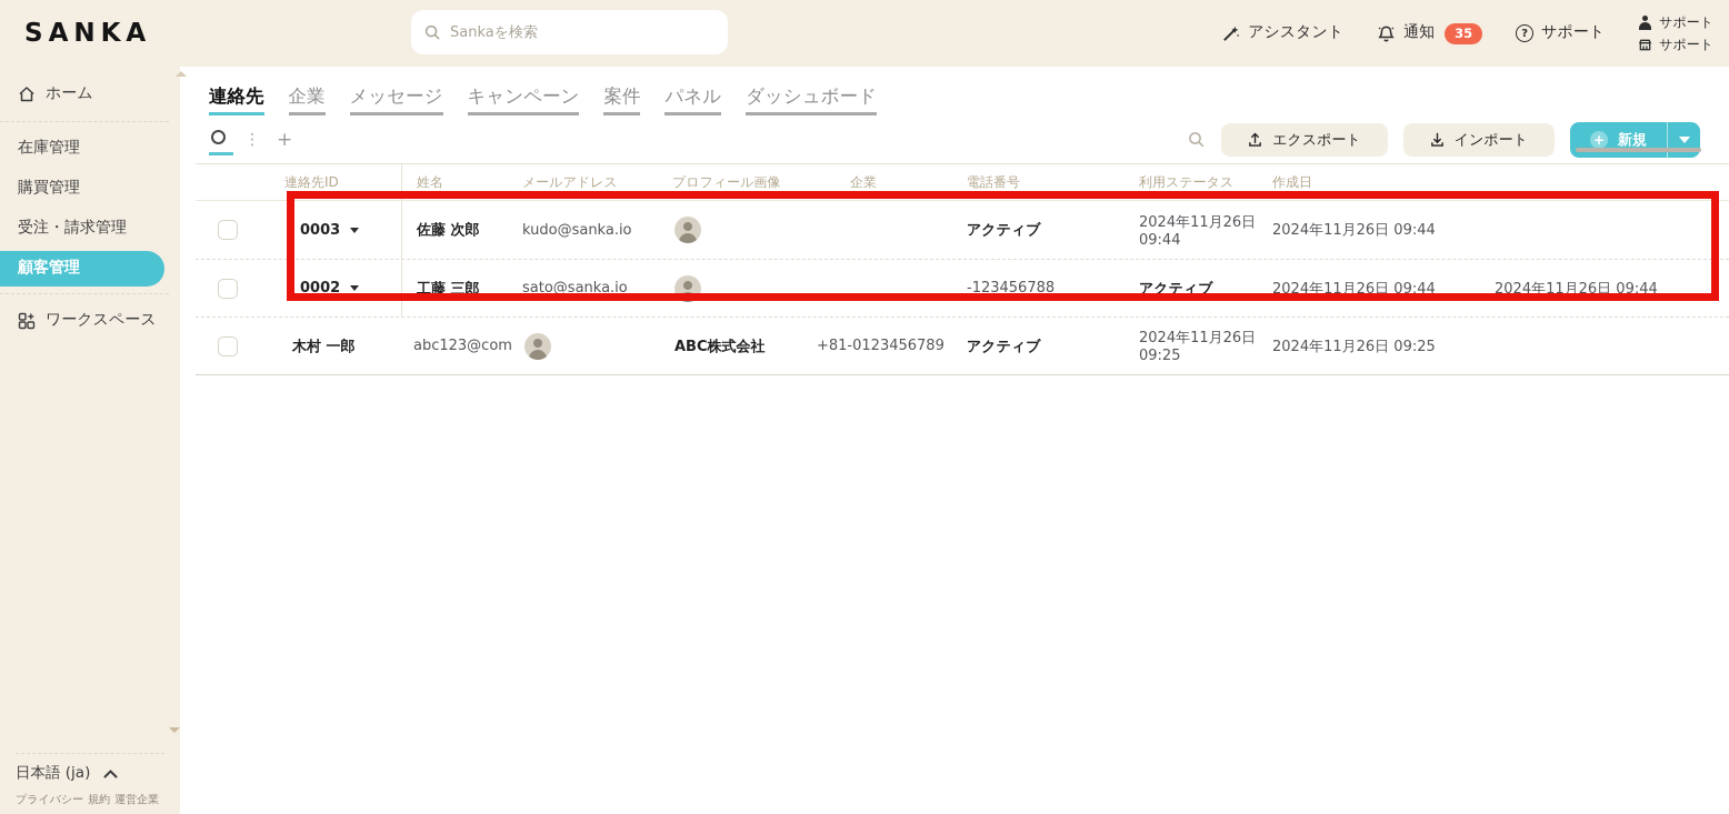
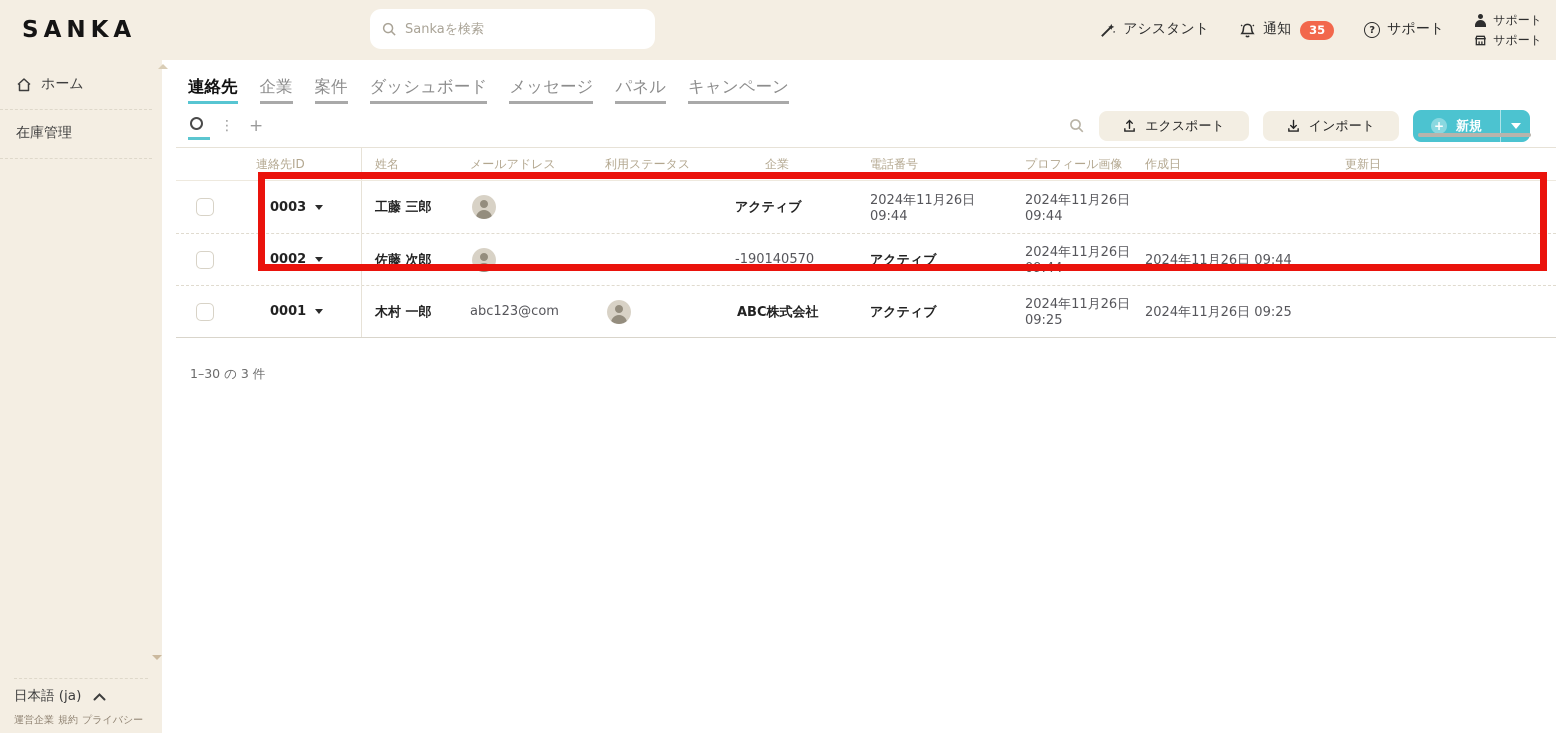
  SANKA
  Sankaを検索
  アシスタント
  通知
  35
  ?
  サポート
  サポート
  サポート
  ホーム
  在庫管理
- 購買管理
- 受注・請求管理
- 顧客管理
- ワークスペース
  日本語 (ja)
- プライバシー
+ 運営企業
  規約
- 運営企業
+ プライバシー
  連絡先
  企業
- メッセージ
+ 案件
- キャンペーン
+ ダッシュボード
- 案件
+ メッセージ
  パネル
- ダッシュボード
+ キャンペーン
  ⋮
  +
  エクスポート
  インポート
  +
  新規
  連絡先ID
  姓名
  メールアドレス
- プロフィール画像
+ 利用ステータス
  企業
  電話番号
- 利用ステータス
+ プロフィール画像
  作成日
+ 更新日
  0003
- 佐藤 次郎
+ 工藤 三郎
- kudo@sanka.io
  アクティブ
  2024年11月26日 09:44
  2024年11月26日 09:44
  0002
- 工藤 三郎
+ 佐藤 次郎
- sato@sanka.io
- -123456788
+ -190140570
  アクティブ
  2024年11月26日 09:44
  2024年11月26日 09:44
+ 0001
  木村 一郎
  abc123@com
  ABC株式会社
- +81-0123456789
  アクティブ
  2024年11月26日 09:25
  2024年11月26日 09:25
+ 1–30 の 3 件
